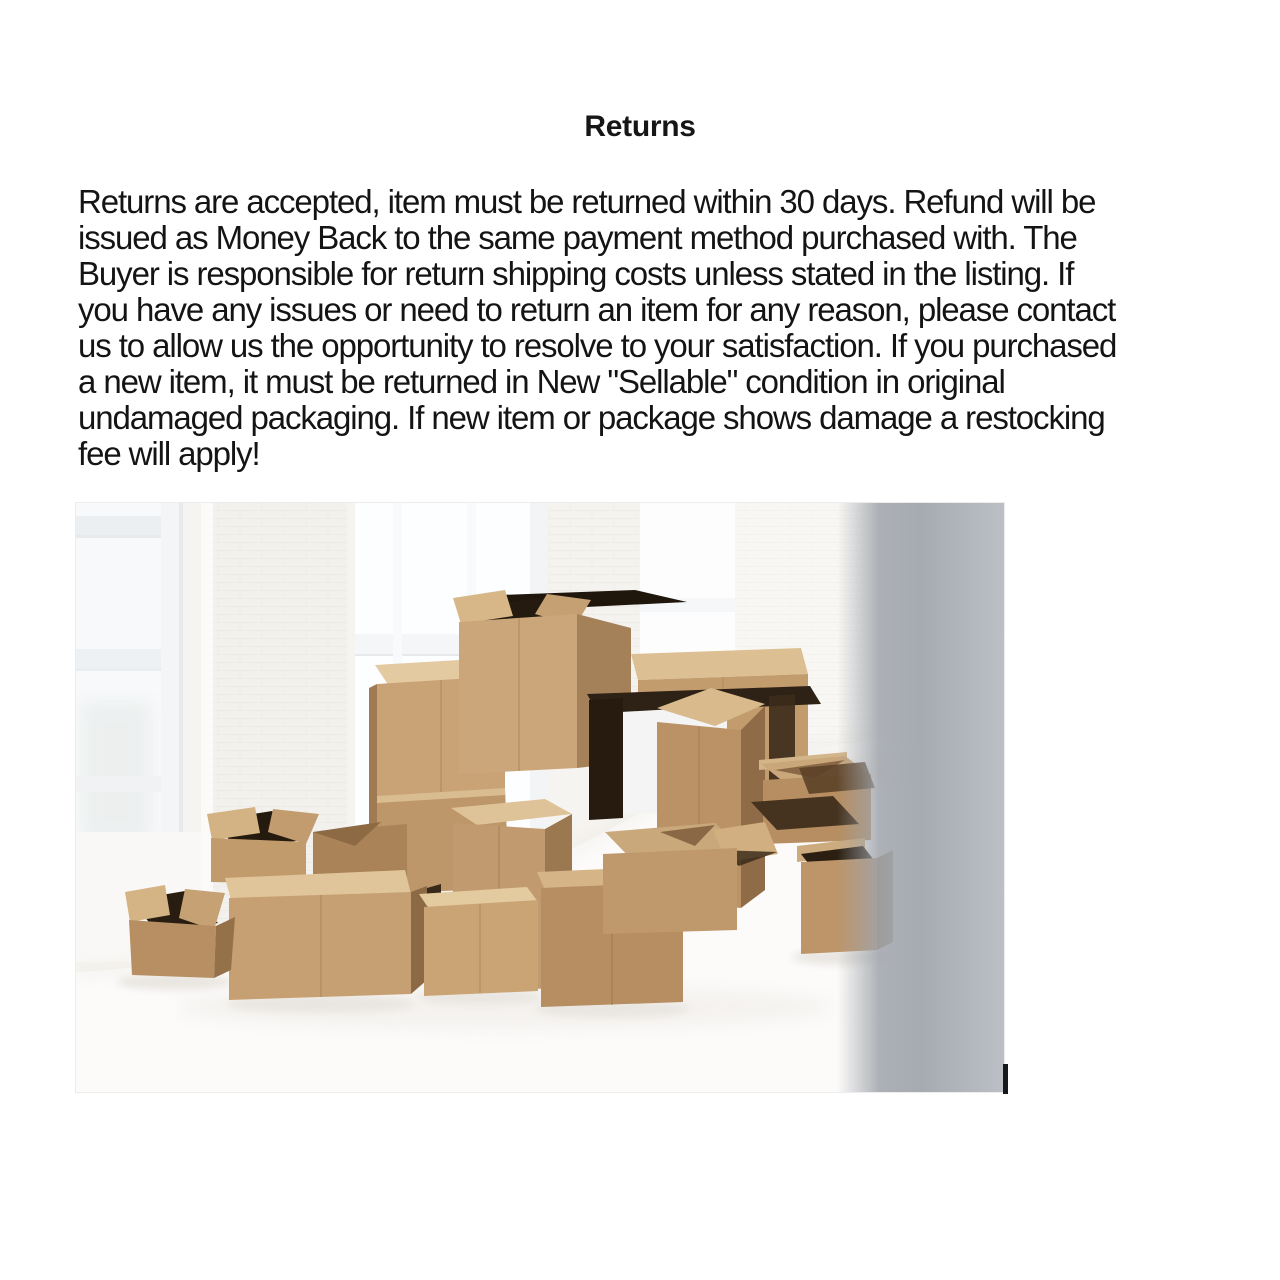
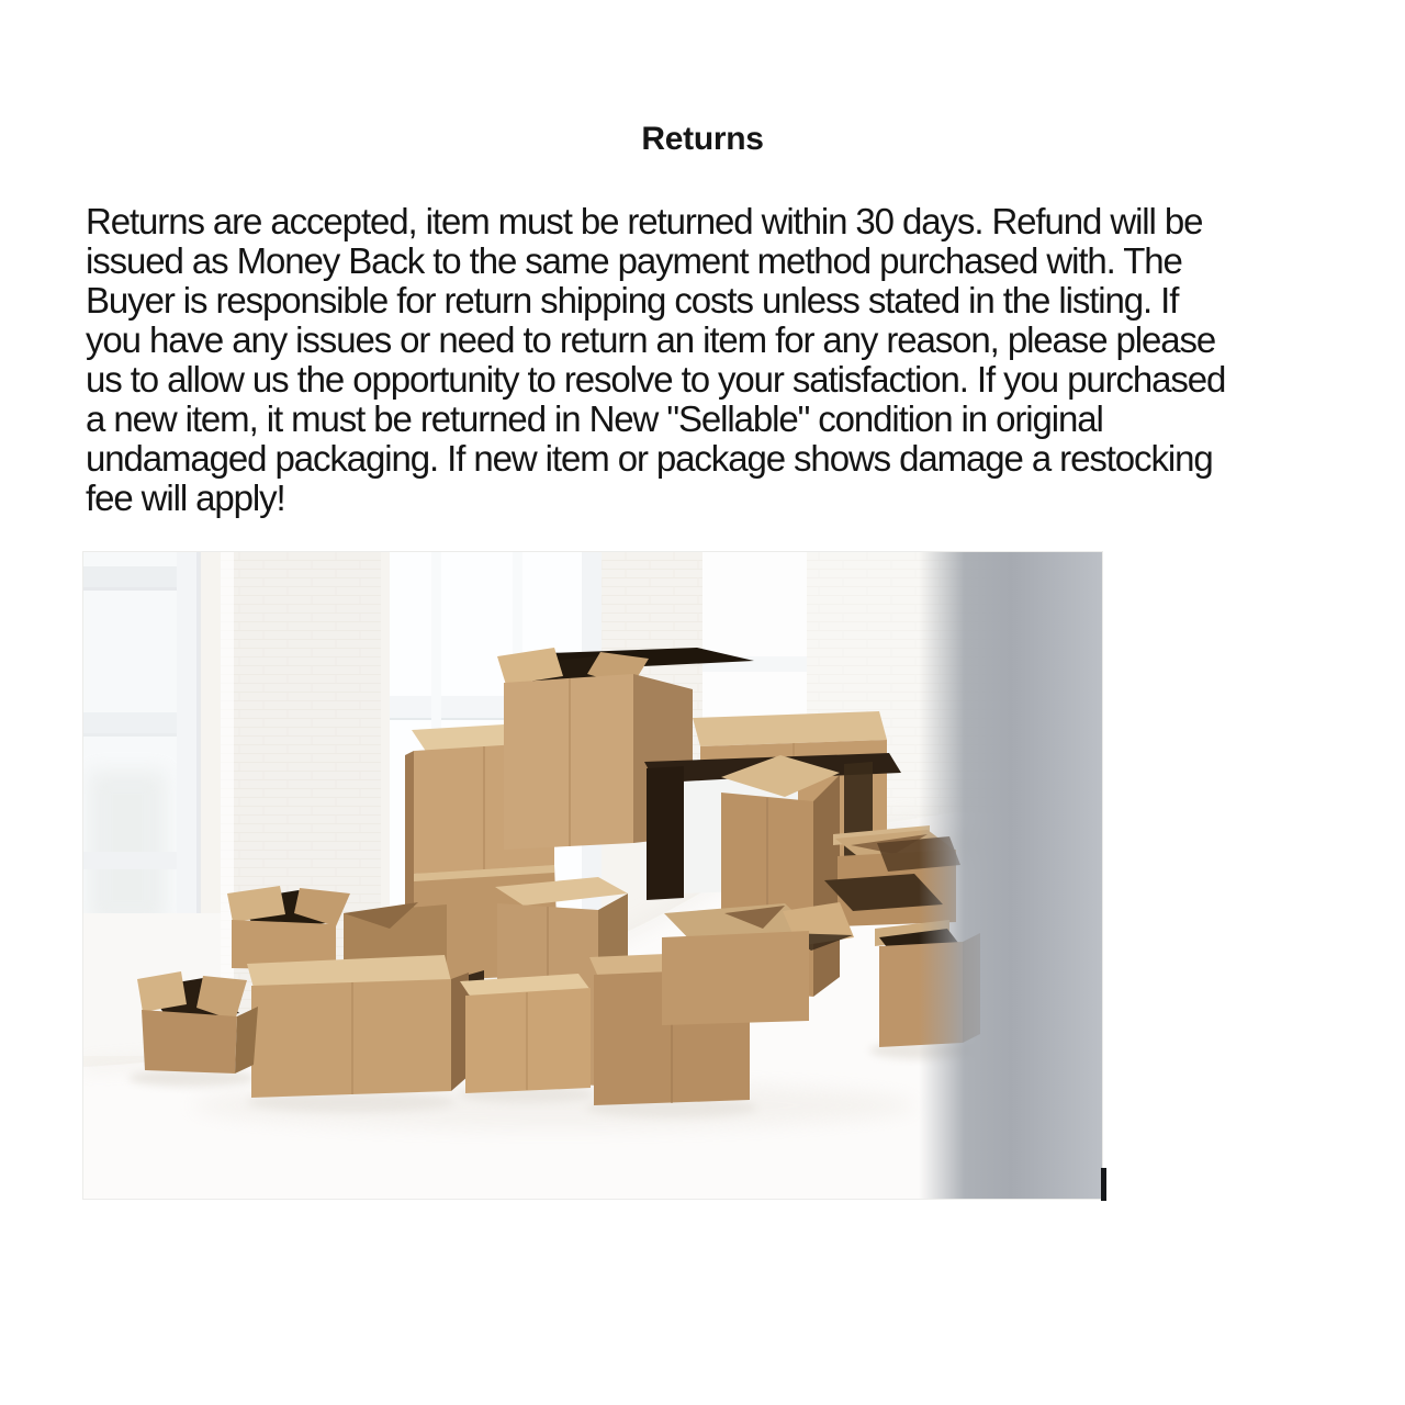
  Returns
  Returns are accepted, item must be returned within 30 days. Refund will be
  issued as Money Back to the same payment method purchased with. The
  Buyer is responsible for return shipping costs unless stated in the listing. If
- you have any issues or need to return an item for any reason, please contact
+ you have any issues or need to return an item for any reason, please please
  us to allow us the opportunity to resolve to your satisfaction. If you purchased
  a new item, it must be returned in New "Sellable" condition in original
  undamaged packaging. If new item or package shows damage a restocking
  fee will apply!
